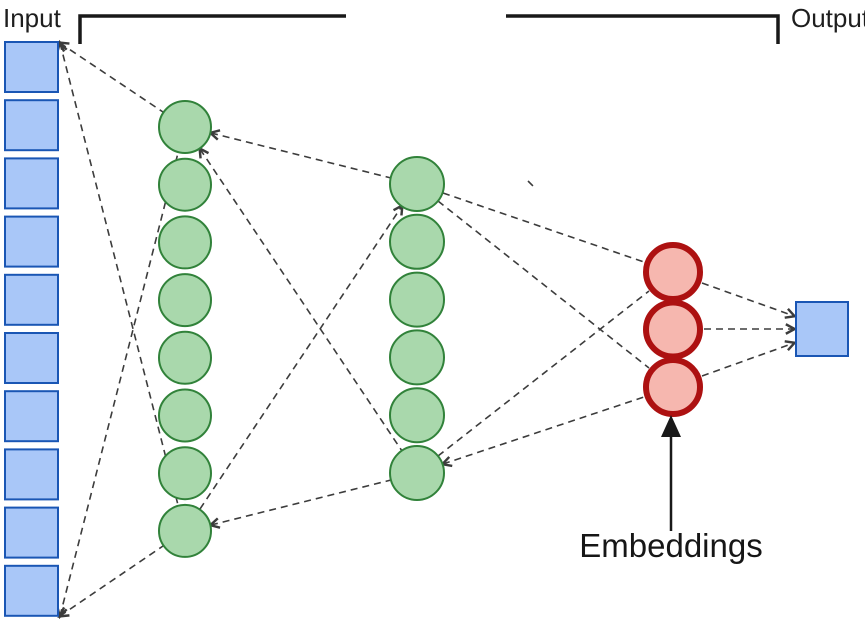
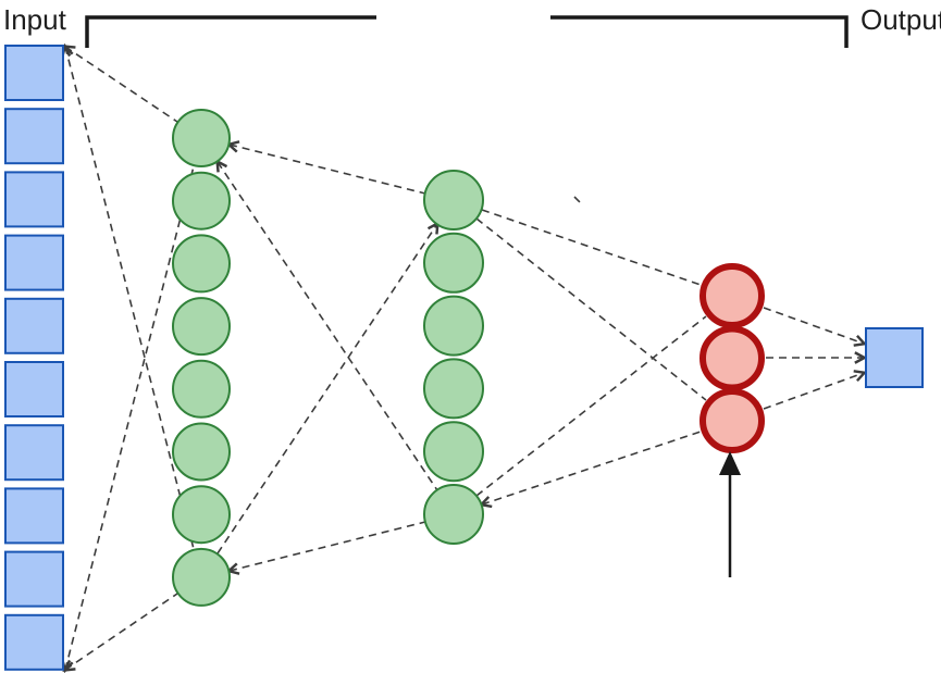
  Input
  Outpu
- Embeddings
